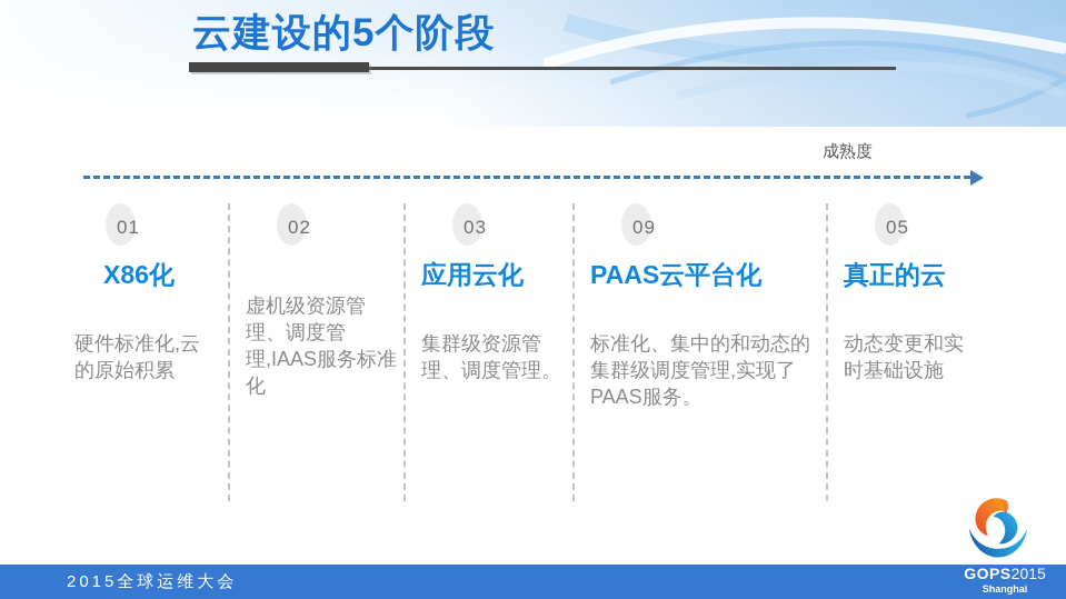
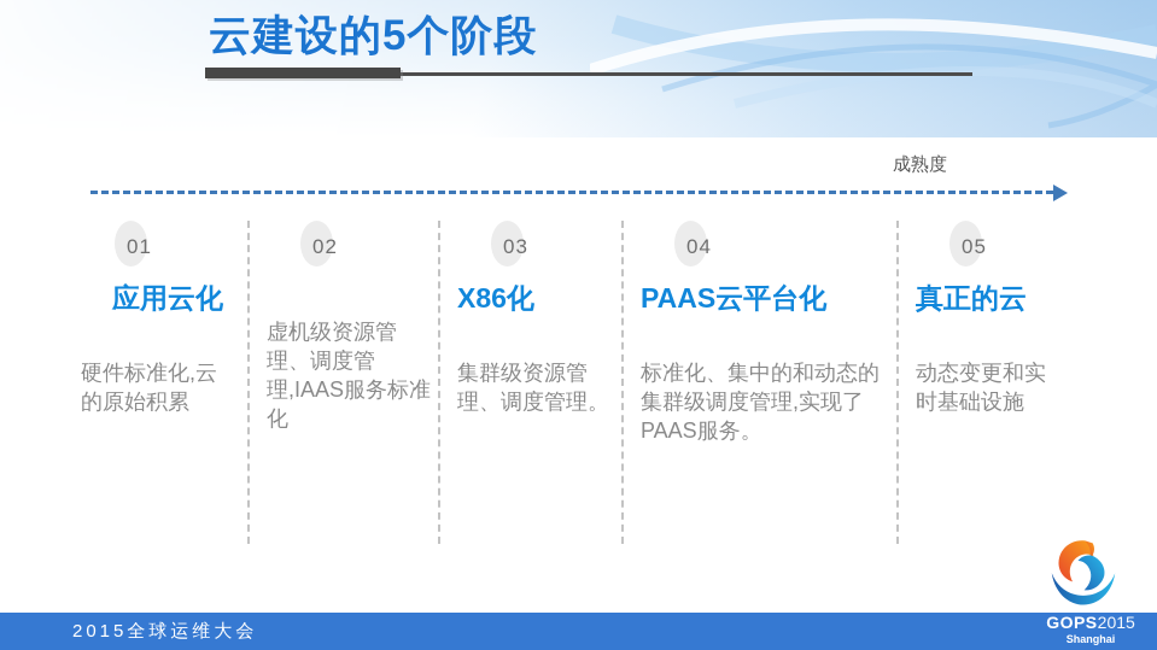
  云建设的5个阶段
  成熟度
  01
- X86化
+ 应用云化
  硬件标准化,云的原始积累
  02
  虚机级资源管理、调度管理,IAAS服务标准化
  03
- 应用云化
+ X86化
  集群级资源管理、调度管理。
- 09
+ 04
  PAAS云平台化
  标准化、集中的和动态的集群级调度管理,实现了PAAS服务。
  05
  真正的云
  动态变更和实时基础设施
  2015全球运维大会
  GOPS2015
  Shanghai
